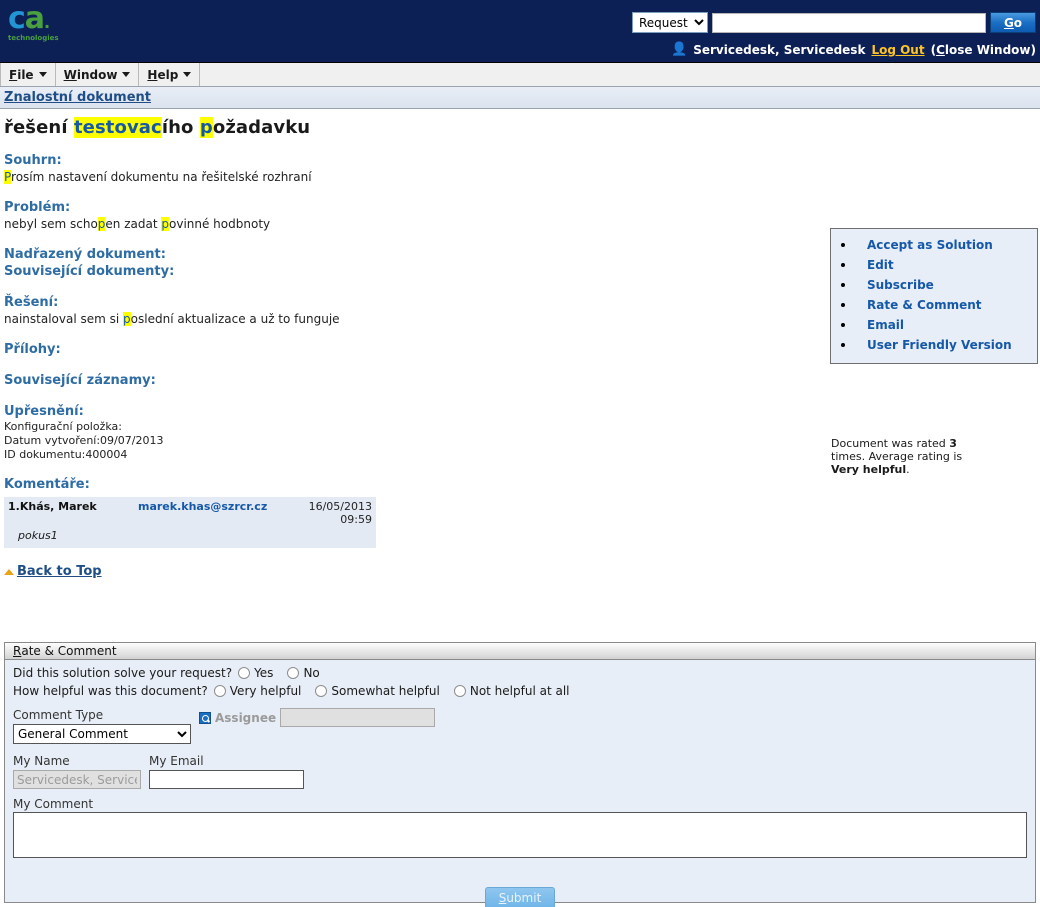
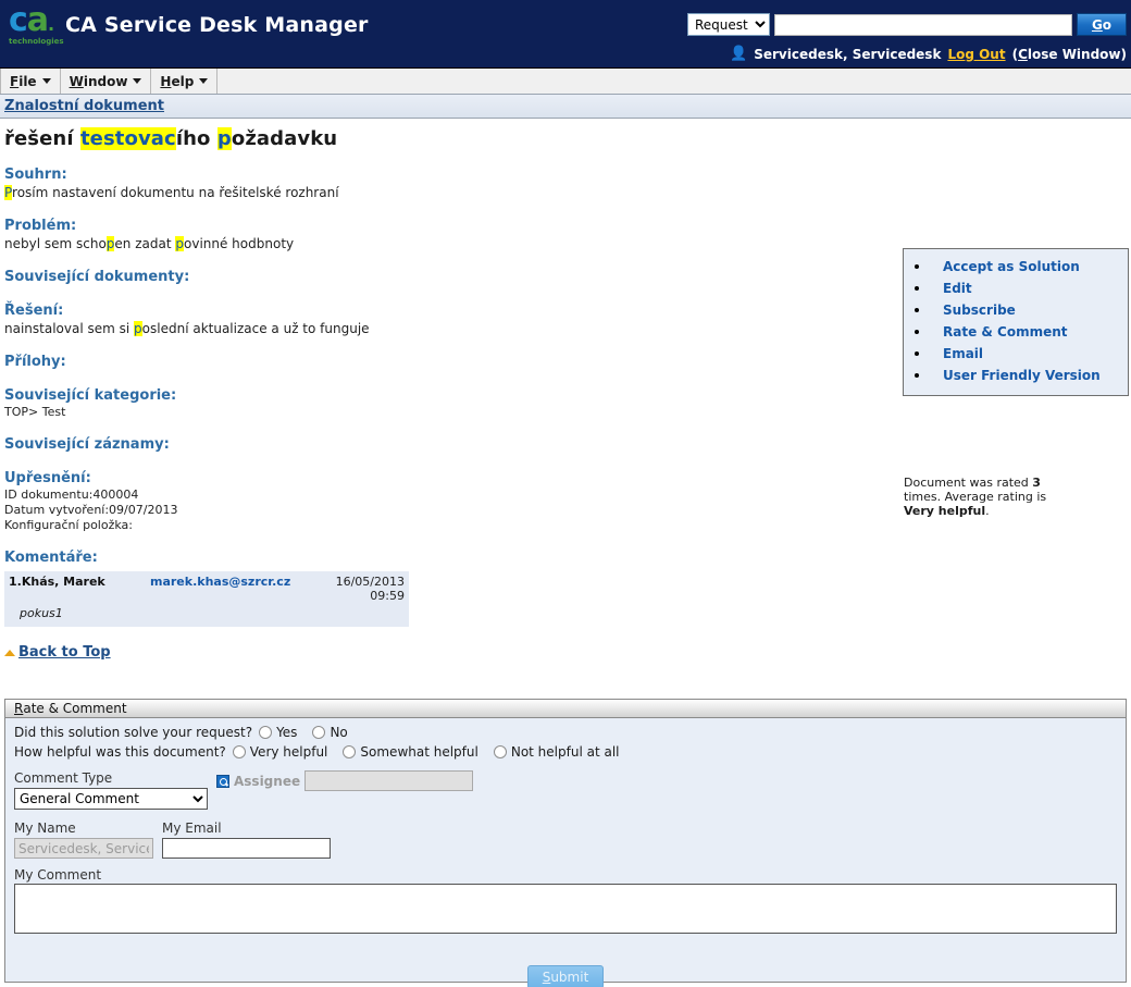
  ca.
  technologies
+ CA Service Desk Manager
  Request
  G
  o
  👤
  Servicedesk, Servicedesk
  Log Out
  (Close Window)
  File
  Window
  Help
  Znalostní dokument
  řešení testovacího požadavku
  Souhrn:
  Prosím nastavení dokumentu na řešitelské rozhraní
  Problém:
  nebyl sem schopen zadat povinné hodbnoty
- Nadřazený dokument:
  Související dokumenty:
  Řešení:
  nainstaloval sem si poslední aktualizace a už to funguje
  Přílohy:
+ Související kategorie:
+ TOP> Test
  Související záznamy:
  Upřesnění:
- Konfigurační položka:
+ ID dokumentu:400004
  Datum vytvoření:09/07/2013
- ID dokumentu:400004
+ Konfigurační položka:
  Komentáře:
  1.Khás, Marek
  marek.khas@szrcr.cz
  16/05/2013
  09:59
  pokus1
  Back to Top
  Accept as Solution
  Edit
  Subscribe
  Rate & Comment
  Email
  User Friendly Version
  Document was rated 3 times. Average rating is Very helpful.
  R
  ate & Comment
  Did this solution solve your request?
  Yes
  No
  How helpful was this document?
  Very helpful
  Somewhat helpful
  Not helpful at all
  Comment Type
  General Comment
  Assignee
  My Name
  Servicedesk, Servic
  My Email
  My Comment
  S
  ubmit
